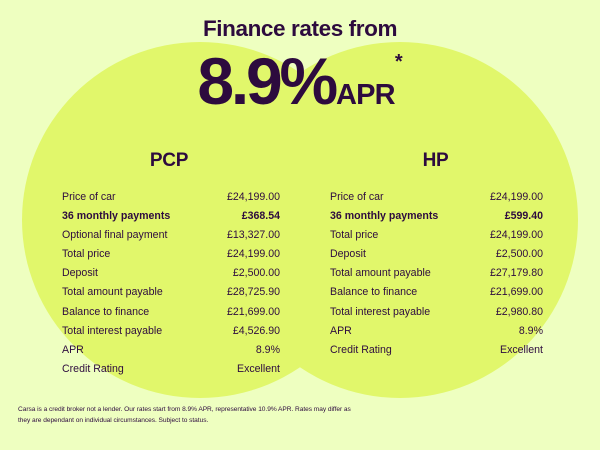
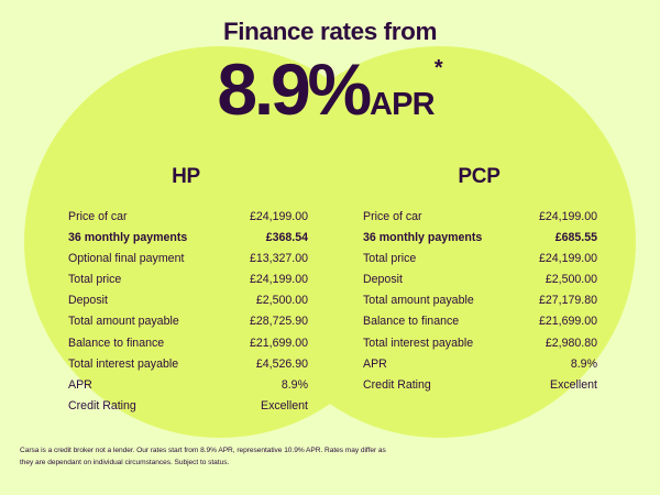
  Finance rates from
  8.9%
  APR
  *
- PCP
+ HP
  Price of car
  £24,199.00
  36 monthly payments
  £368.54
  Optional final payment
  £13,327.00
  Total price
  £24,199.00
  Deposit
  £2,500.00
  Total amount payable
  £28,725.90
  Balance to finance
  £21,699.00
  Total interest payable
  £4,526.90
  APR
  8.9%
  Credit Rating
  Excellent
- HP
+ PCP
  Price of car
  £24,199.00
  36 monthly payments
- £599.40
+ £685.55
  Total price
  £24,199.00
  Deposit
  £2,500.00
  Total amount payable
  £27,179.80
  Balance to finance
  £21,699.00
  Total interest payable
  £2,980.80
  APR
  8.9%
  Credit Rating
  Excellent
